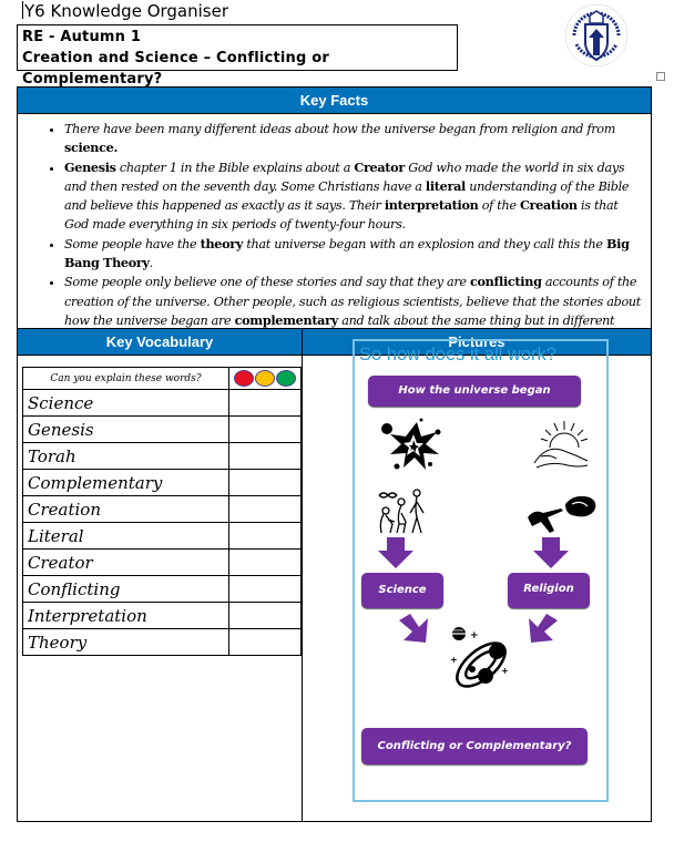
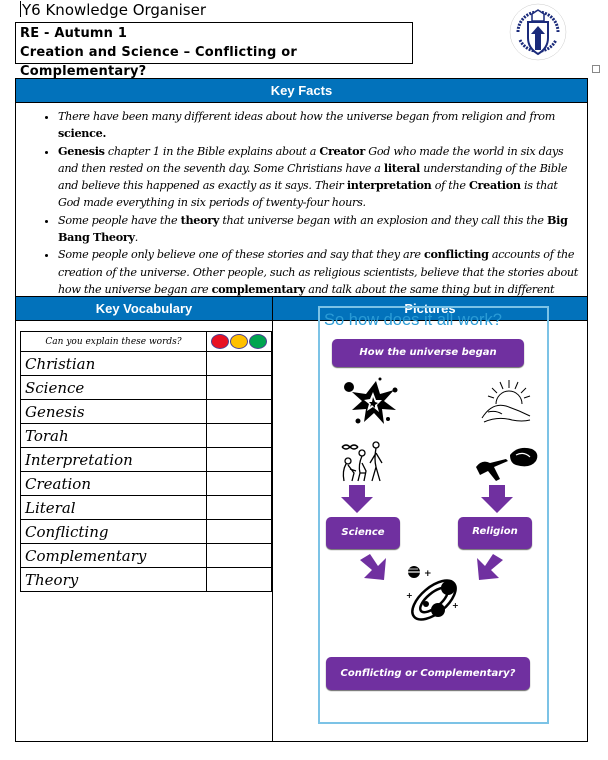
  Y6 Knowledge Organiser
  RE - Autumn 1
  Creation and Science – Conflicting or Complementary?
  Key Facts
  There have been many different ideas about how the universe began from religion and from science.
  Genesis chapter 1 in the Bible explains about a Creator God who made the world in six days and then rested on the seventh day. Some Christians have a literal understanding of the Bible and believe this happened as exactly as it says. Their interpretation of the Creation is that God made everything in six periods of twenty-four hours.
  Some people have the theory that universe began with an explosion and they call this the Big Bang Theory.
  Some people only believe one of these stories and say that they are conflicting accounts of the creation of the universe. Other people, such as religious scientists, believe that the stories about how the universe began are complementary and talk about the same thing but in different
  Key Vocabulary
  Can you explain these words?
+ Christian
  Science
  Genesis
  Torah
- Complementary
+ Interpretation
  Creation
  Literal
- Creator
  Conflicting
- Interpretation
+ Complementary
  Theory
  Pictures
  So how does it all work?
  How the universe began
  Science
  Religion
  +
  +
  +
  Conflicting or Complementary?
